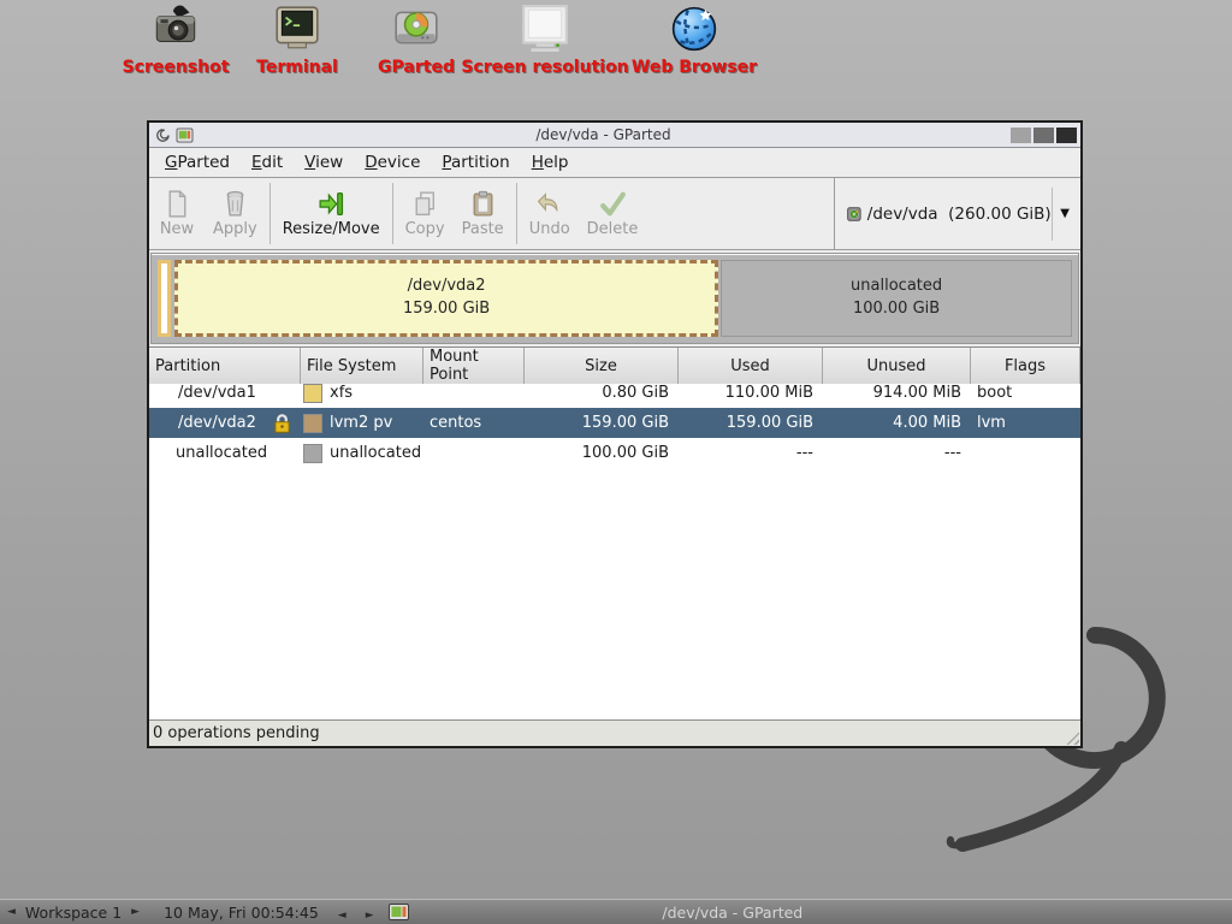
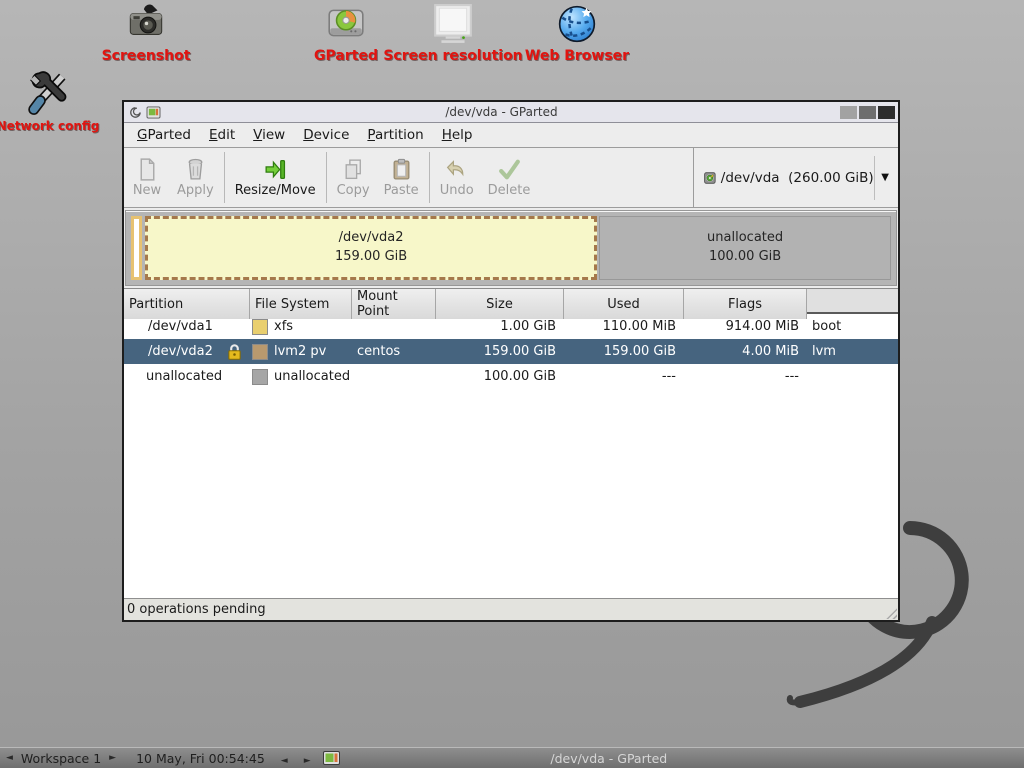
  Screenshot
- Terminal
  GParted
  Screen resolution
  Web Browser
+ Network config
  /dev/vda - GParted
  GParted
  Edit
  View
  Device
  Partition
  Help
  New
  Apply
  Resize/Move
  Copy
  Paste
  Undo
  Delete
  /dev/vda (260.00 GiB)
  ▼
  /dev/vda2
  159.00 GiB
  unallocated
  100.00 GiB
  Partition
  File System
  Mount Point
  Size
  Used
- Unused
  Flags
  /dev/vda1
  xfs
- 0.80 GiB
+ 1.00 GiB
  110.00 MiB
  914.00 MiB
  boot
  /dev/vda2
  lvm2 pv
  centos
  159.00 GiB
  159.00 GiB
  4.00 MiB
  lvm
  unallocated
  unallocated
  100.00 GiB
  ---
  ---
  0 operations pending
  ◄
  Workspace 1
  ►
  10 May, Fri 00:54:45
  ◄ ►
  /dev/vda - GParted
